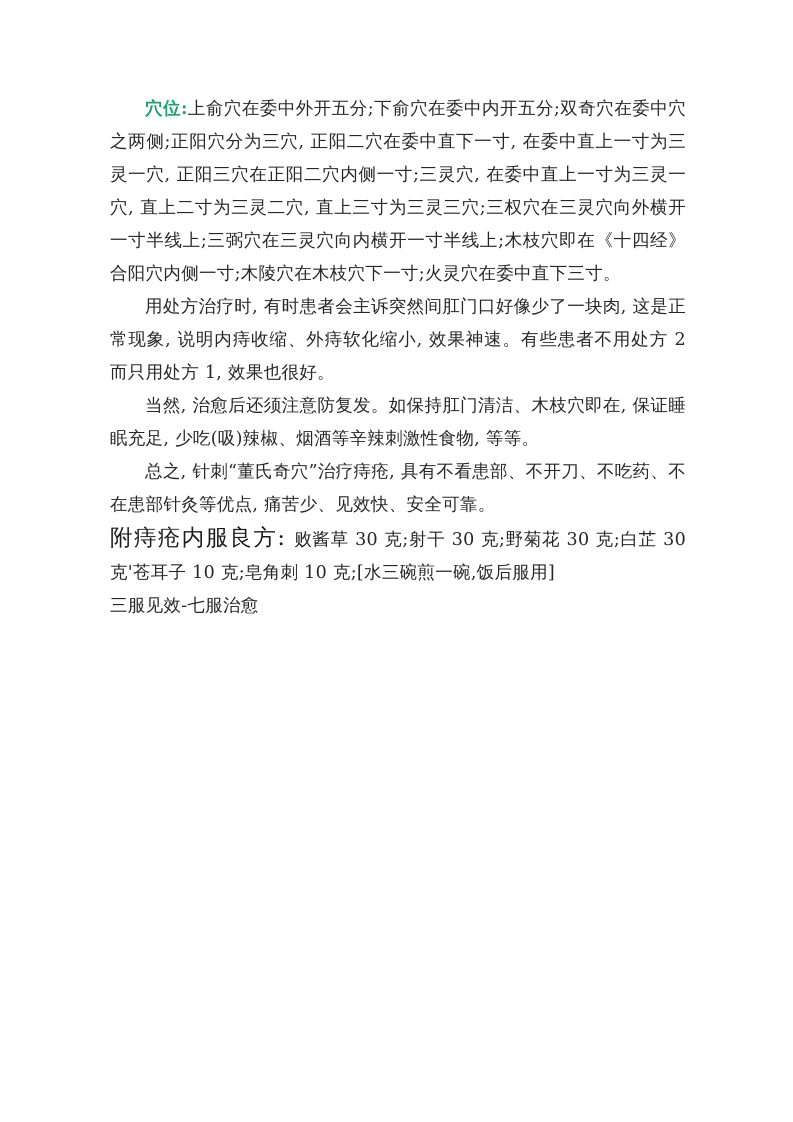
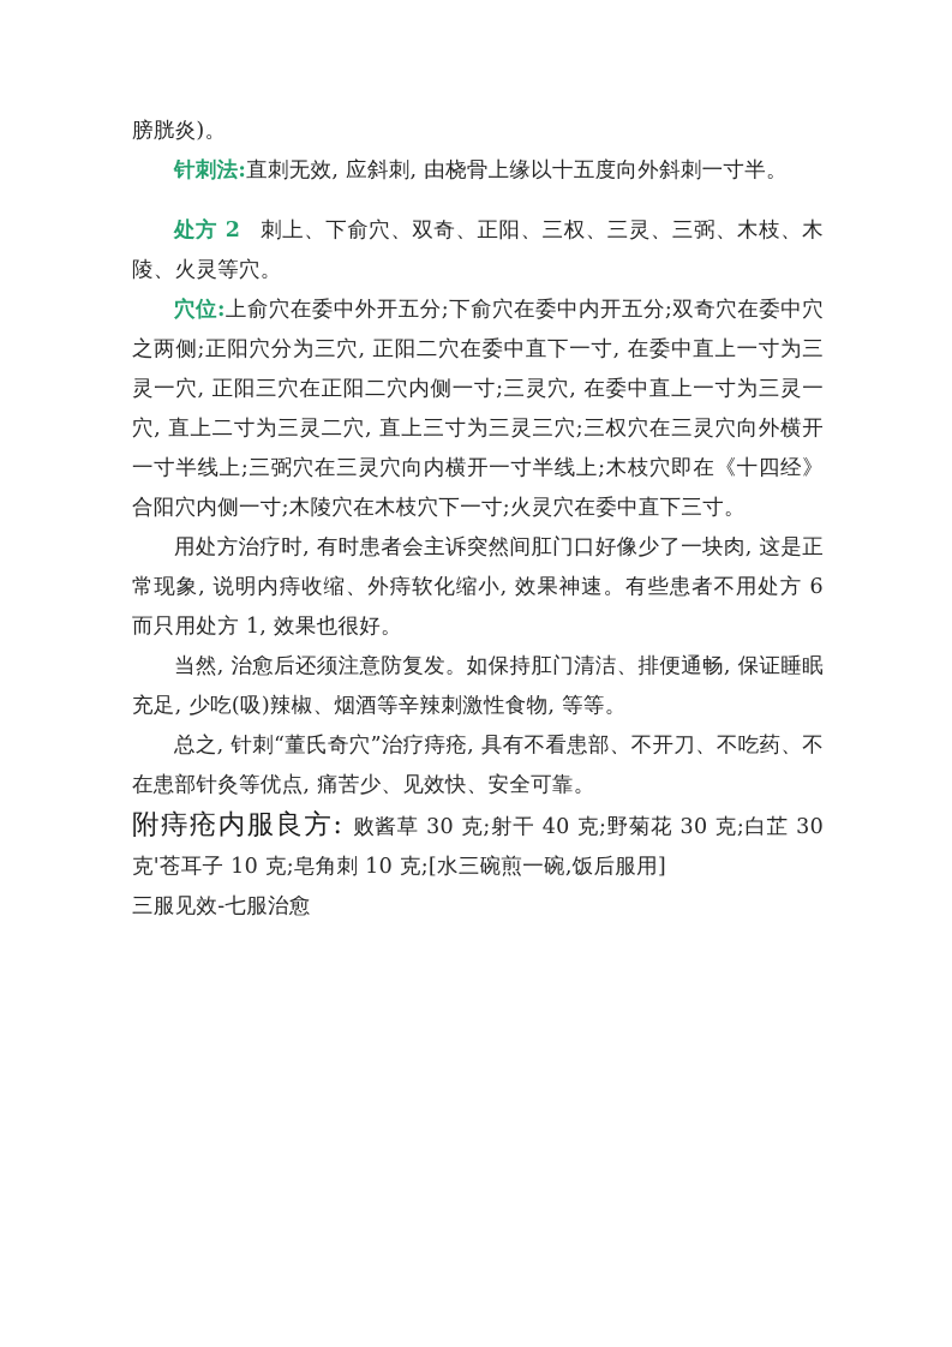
+ 膀胱炎)。
+ 针刺法:直刺无效, 应斜刺, 由桡骨上缘以十五度向外斜刺一寸半。
+ 处方 2 刺上、下俞穴、双奇、正阳、三权、三灵、三弼、木枝、木陵、火灵等穴。
  穴位:上俞穴在委中外开五分;下俞穴在委中内开五分;双奇穴在委中穴之两侧;正阳穴分为三穴, 正阳二穴在委中直下一寸, 在委中直上一寸为三灵一穴, 正阳三穴在正阳二穴内侧一寸;三灵穴, 在委中直上一寸为三灵一穴, 直上二寸为三灵二穴, 直上三寸为三灵三穴;三权穴在三灵穴向外横开一寸半线上;三弼穴在三灵穴向内横开一寸半线上;木枝穴即在《十四经》合阳穴内侧一寸;木陵穴在木枝穴下一寸;火灵穴在委中直下三寸。
- 用处方治疗时, 有时患者会主诉突然间肛门口好像少了一块肉, 这是正常现象, 说明内痔收缩、外痔软化缩小, 效果神速。有些患者不用处方 2 而只用处方 1, 效果也很好。
+ 用处方治疗时, 有时患者会主诉突然间肛门口好像少了一块肉, 这是正常现象, 说明内痔收缩、外痔软化缩小, 效果神速。有些患者不用处方 6 而只用处方 1, 效果也很好。
- 当然, 治愈后还须注意防复发。如保持肛门清洁、木枝穴即在, 保证睡眠充足, 少吃(吸)辣椒、烟酒等辛辣刺激性食物, 等等。
+ 当然, 治愈后还须注意防复发。如保持肛门清洁、排便通畅, 保证睡眠充足, 少吃(吸)辣椒、烟酒等辛辣刺激性食物, 等等。
  总之, 针刺“董氏奇穴”治疗痔疮, 具有不看患部、不开刀、不吃药、不在患部针灸等优点, 痛苦少、见效快、安全可靠。
- 附痔疮内服良方: 败酱草 30 克;射干 30 克;野菊花 30 克;白芷 30 克'苍耳子 10 克;皂角刺 10 克;[水三碗煎一碗,饭后服用]
+ 附痔疮内服良方: 败酱草 30 克;射干 40 克;野菊花 30 克;白芷 30 克'苍耳子 10 克;皂角刺 10 克;[水三碗煎一碗,饭后服用]
  三服见效-七服治愈
